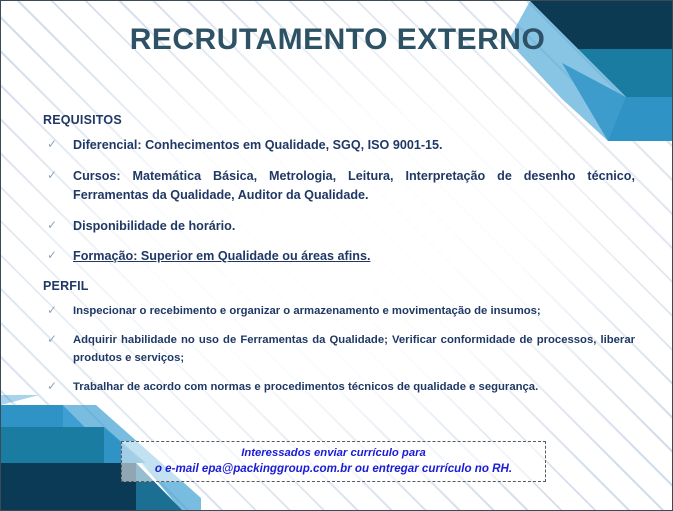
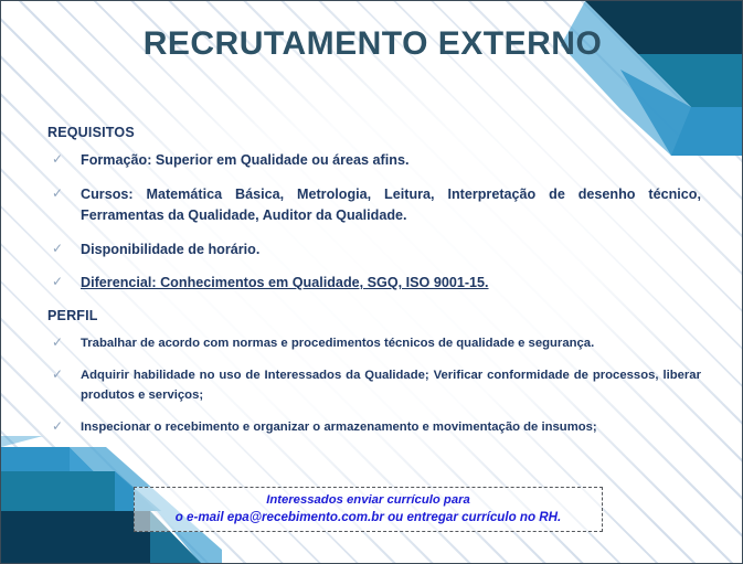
  RECRUTAMENTO EXTERNO
  REQUISITOS
  ✓
- Diferencial: Conhecimentos em Qualidade, SGQ, ISO 9001-15.
+ Formação: Superior em Qualidade ou áreas afins.
  ✓
  Cursos: Matemática Básica, Metrologia, Leitura, Interpretação de desenho técnico, Ferramentas da Qualidade, Auditor da Qualidade.
  ✓
  Disponibilidade de horário.
  ✓
- Formação: Superior em Qualidade ou áreas afins.
+ Diferencial: Conhecimentos em Qualidade, SGQ, ISO 9001-15.
  PERFIL
  ✓
- Inspecionar o recebimento e organizar o armazenamento e movimentação de insumos;
+ Trabalhar de acordo com normas e procedimentos técnicos de qualidade e segurança.
  ✓
- Adquirir habilidade no uso de Ferramentas da Qualidade; Verificar conformidade de processos, liberar produtos e serviços;
+ Adquirir habilidade no uso de Interessados da Qualidade; Verificar conformidade de processos, liberar produtos e serviços;
  ✓
- Trabalhar de acordo com normas e procedimentos técnicos de qualidade e segurança.
+ Inspecionar o recebimento e organizar o armazenamento e movimentação de insumos;
  Interessados enviar currículo para
- o e-mail epa@packinggroup.com.br ou entregar currículo no RH.
+ o e-mail epa@recebimento.com.br ou entregar currículo no RH.
